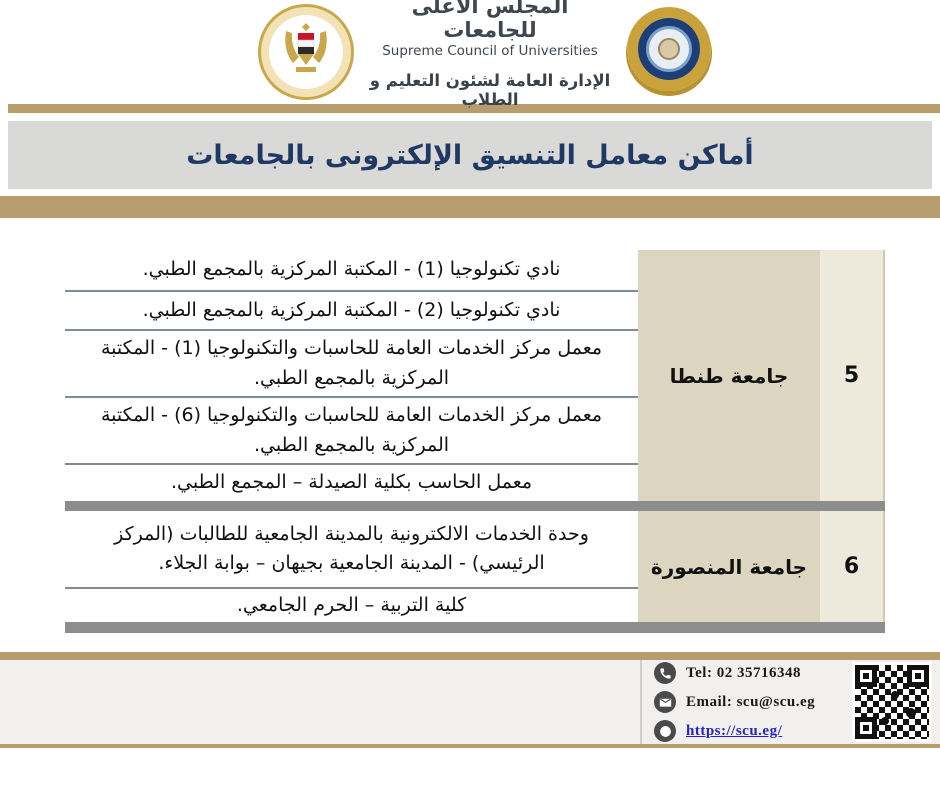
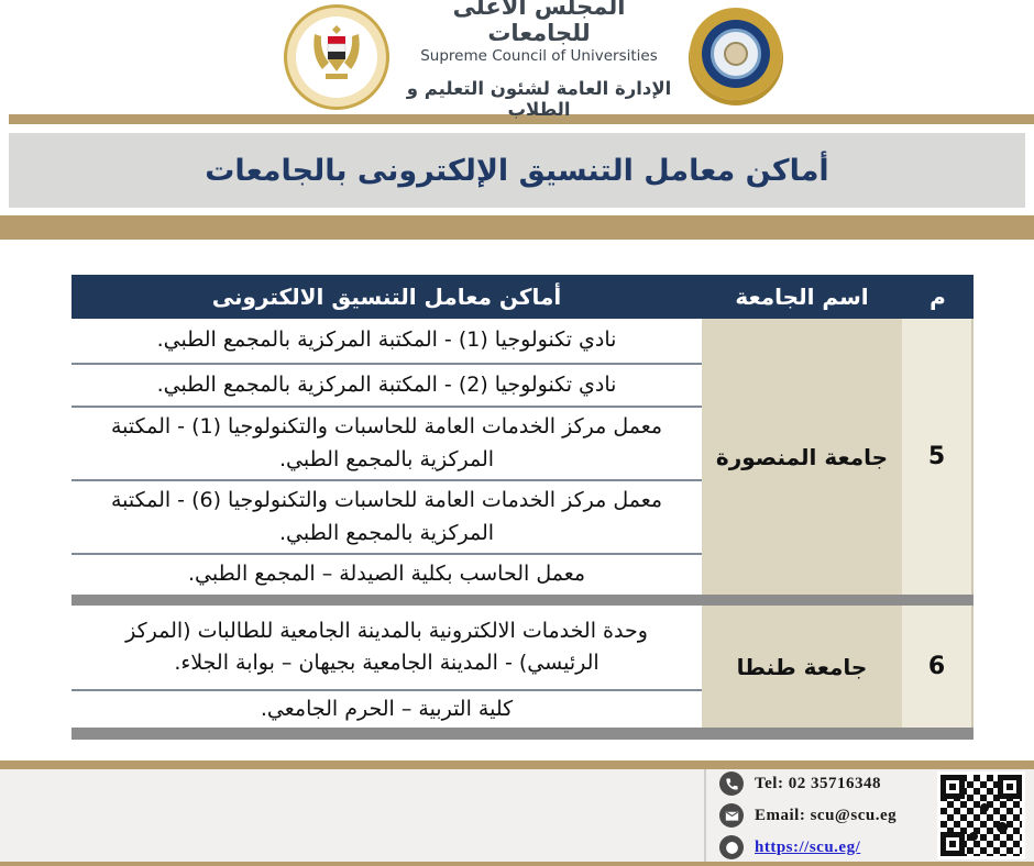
  المجلس الأعلى للجامعات
  Supreme Council of Universities
  الإدارة العامة لشئون التعليم و الطلاب
  أماكن معامل التنسيق الإلكترونى بالجامعات
+ م
+ اسم الجامعة
+ أماكن معامل التنسيق الالكترونى
  5
- جامعة طنطا
+ جامعة المنصورة
  نادي تكنولوجيا (1) - المكتبة المركزية بالمجمع الطبي.
  نادي تكنولوجيا (2) - المكتبة المركزية بالمجمع الطبي.
  معمل مركز الخدمات العامة للحاسبات والتكنولوجيا (1) - المكتبة المركزية بالمجمع الطبي.
  معمل مركز الخدمات العامة للحاسبات والتكنولوجيا (6) - المكتبة المركزية بالمجمع الطبي.
  معمل الحاسب بكلية الصيدلة – المجمع الطبي.
  6
- جامعة المنصورة
+ جامعة طنطا
  وحدة الخدمات الالكترونية بالمدينة الجامعية للطالبات (المركز الرئيسي) - المدينة الجامعية بجيهان – بوابة الجلاء.
  كلية التربية – الحرم الجامعي.
  Tel: 02 35716348
  Email: scu@scu.eg
  https://scu.eg/
